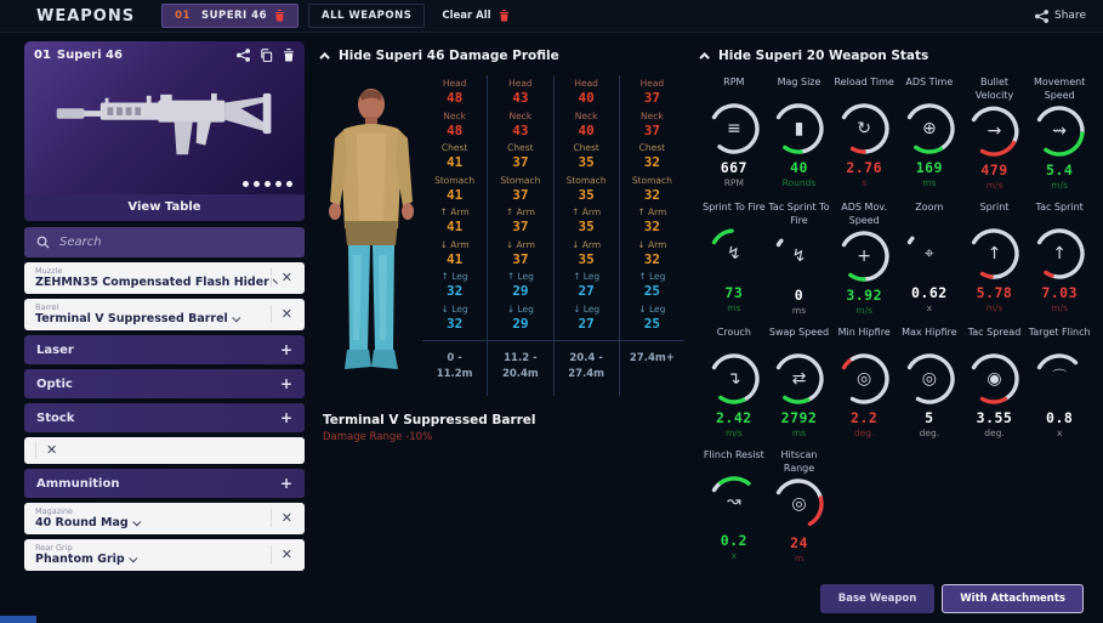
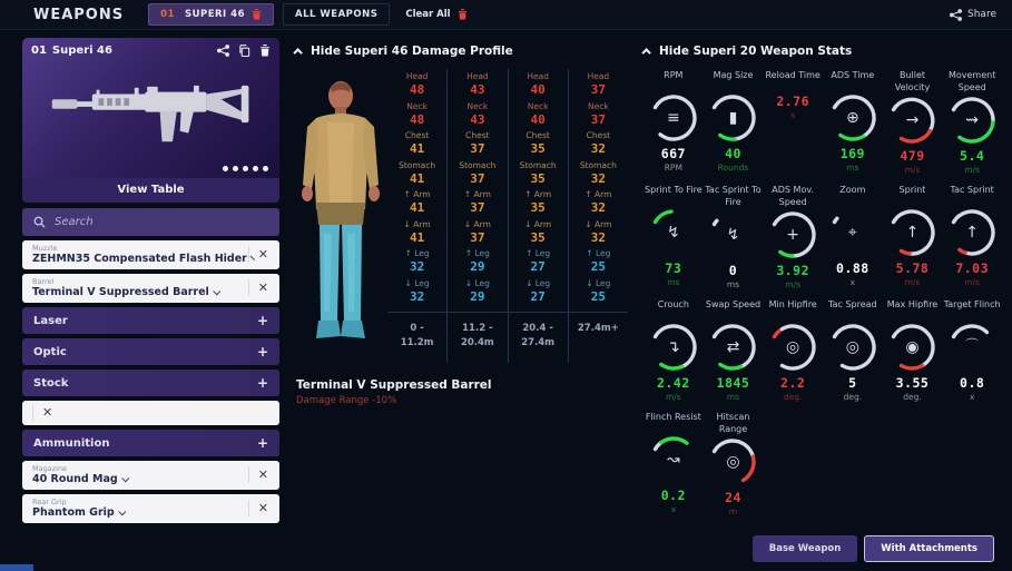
  WEAPONS
  01
  SUPERI 46
  ALL WEAPONS
  Clear All
  Share
  01
  Superi 46
  View Table
  Search
  Muzzle
  ZEHMN35 Compensated Flash Hider
  ✕
  Barrel
  Terminal V Suppressed Barrel
  ✕
  Laser
  +
  Optic
  +
  Stock
  +
  ✕
  Ammunition
  +
  Magazine
  40 Round Mag
  ✕
  Rear Grip
  Phantom Grip
  ✕
  Hide Superi 46 Damage Profile
  Head
  48
  Neck
  48
  Chest
  41
  Stomach
  41
  ↑ Arm
  41
  ↓ Arm
  41
  ↑ Leg
  32
  ↓ Leg
  32
  0 -
  11.2m
  Head
  43
  Neck
  43
  Chest
  37
  Stomach
  37
  ↑ Arm
  37
  ↓ Arm
  37
  ↑ Leg
  29
  ↓ Leg
  29
  11.2 -
  20.4m
  Head
  40
  Neck
  40
  Chest
  35
  Stomach
  35
  ↑ Arm
  35
  ↓ Arm
  35
  ↑ Leg
  27
  ↓ Leg
  27
  20.4 -
  27.4m
  Head
  37
  Neck
  37
  Chest
  32
  Stomach
  32
  ↑ Arm
  32
  ↓ Arm
  32
  ↑ Leg
  25
  ↓ Leg
  25
  27.4m+
  Terminal V Suppressed Barrel
  Damage Range -10%
  Hide Superi 20 Weapon Stats
  RPM
  ≡
  667
  RPM
  Mag Size
  ▮
  40
  Rounds
  Reload Time
- ↻
  2.76
  s
  ADS Time
  ⊕
  169
  ms
  Bullet Velocity
  →
  479
  m/s
  Movement Speed
  ⇝
  5.4
  m/s
  Sprint To Fire
  ↯
  73
  ms
  Tac Sprint To Fire
  ↯
  0
  ms
  ADS Mov. Speed
  +
  3.92
  m/s
  Zoom
  ⌖
- 0.62
+ 0.88
  x
  Sprint
  ↑
  5.78
  m/s
  Tac Sprint
  ↑
  7.03
  m/s
  Crouch
  ↴
  2.42
  m/s
  Swap Speed
  ⇄
- 2792
+ 1845
  ms
  Min Hipfire
  ◎
  2.2
  deg.
- Max Hipfire
+ Tac Spread
  ◎
  5
  deg.
- Tac Spread
+ Max Hipfire
  ◉
  3.55
  deg.
  Target Flinch
  ⌒
  0.8
  x
  Flinch Resist
  ↝
  0.2
  x
  Hitscan Range
  ◎
  24
  m
  Base Weapon
  With Attachments
